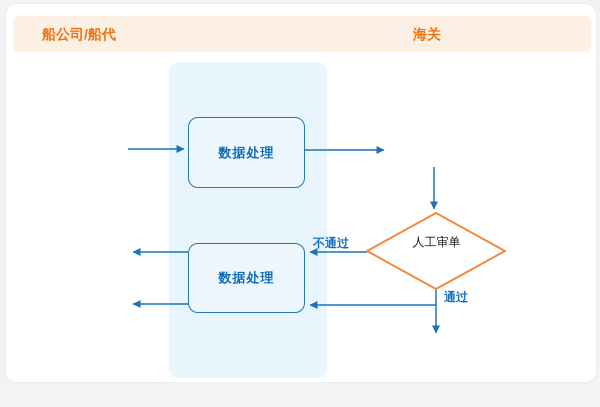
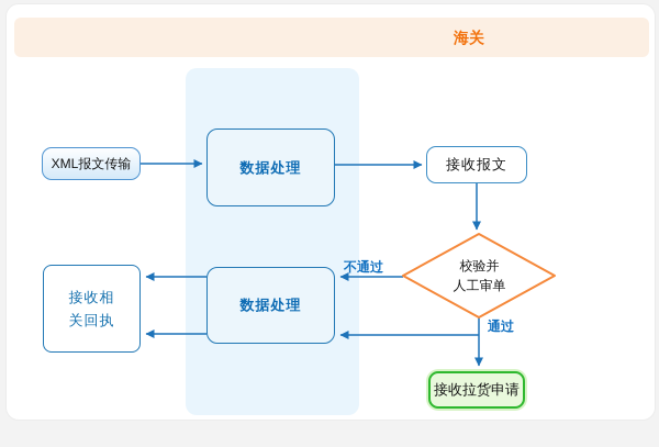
- 船公司/船代
  海关
+ XML报文传输
  数据处理
+ 接收报文
+ 校验并
  人工审单
  数据处理
+ 接收相
+ 关回执
+ 接收拉货申请
  不通过
  通过
